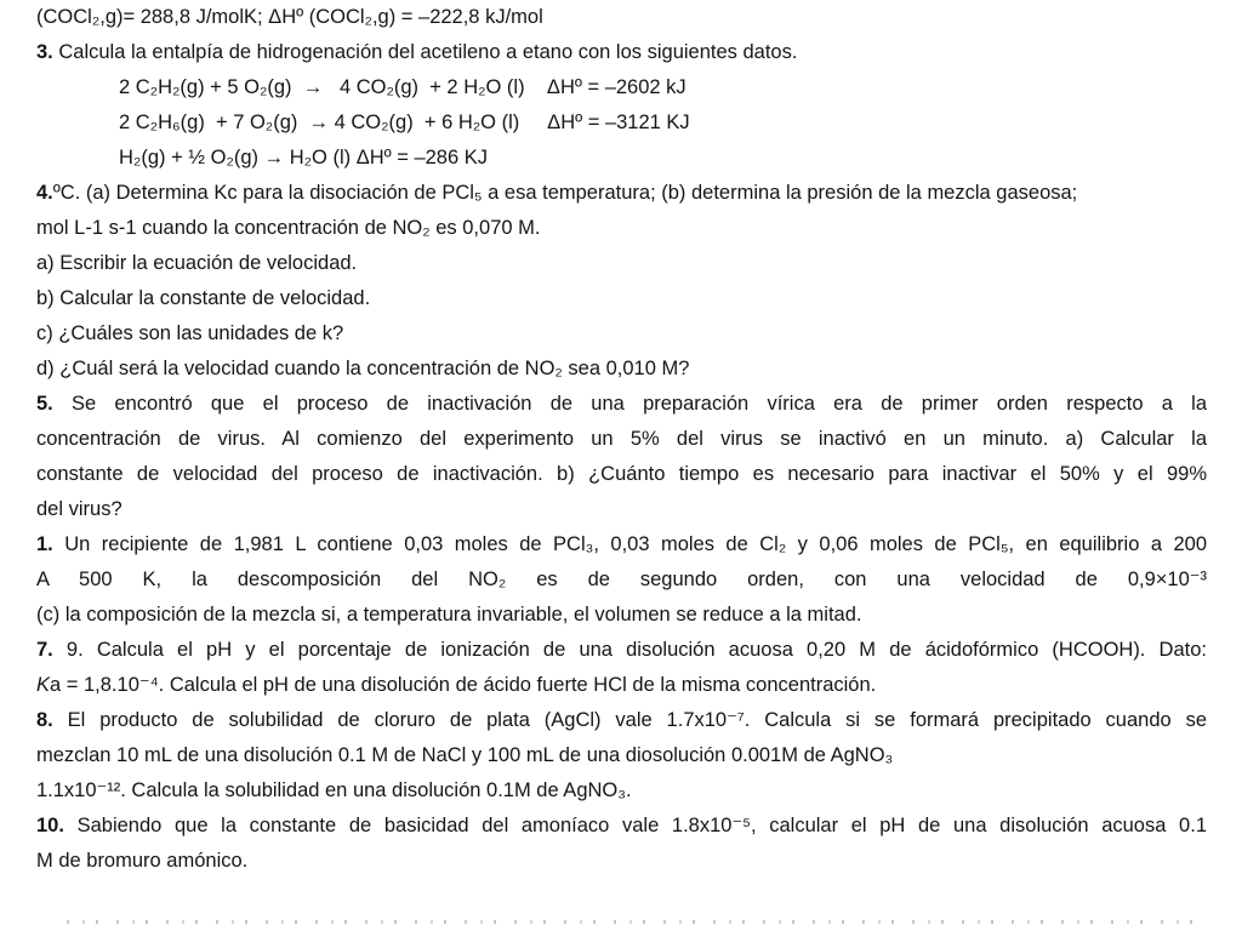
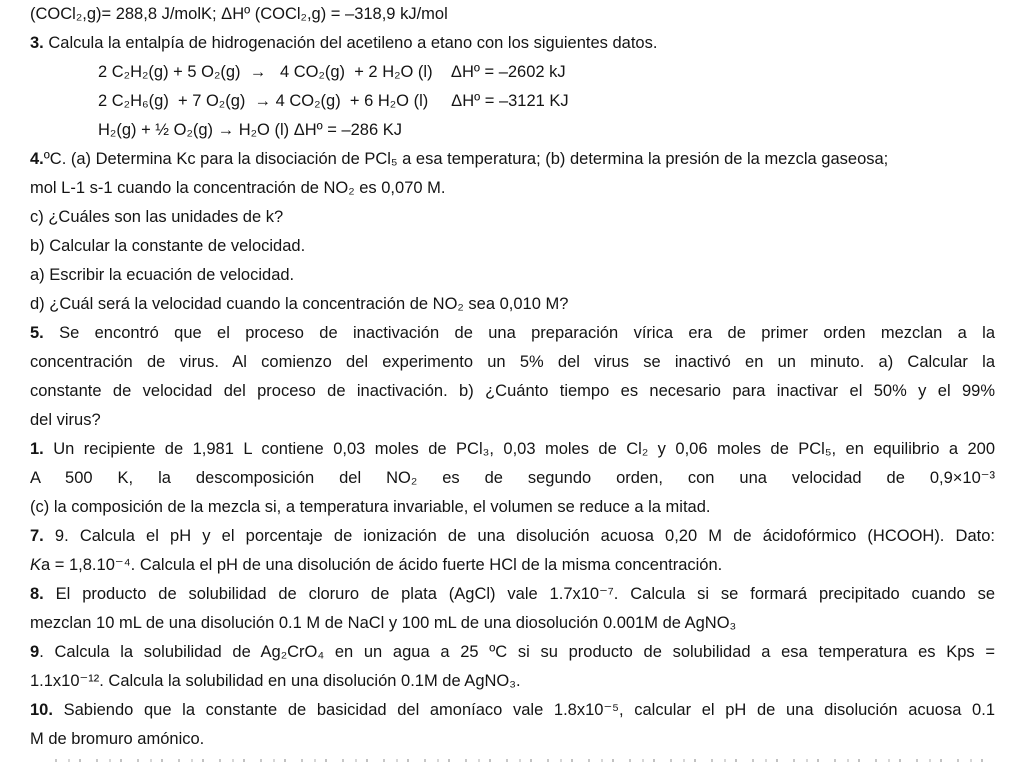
- (COCl₂,g)= 288,8 J/molK; ΔHº (COCl₂,g) = –222,8 kJ/mol
+ (COCl₂,g)= 288,8 J/molK; ΔHº (COCl₂,g) = –318,9 kJ/mol
  3. Calcula la entalpía de hidrogenación del acetileno a etano con los siguientes datos.
  2 C₂H₂(g) + 5 O₂(g) → 4 CO₂(g) + 2 H₂O (l) ΔHº = –2602 kJ
  2 C₂H₆(g) + 7 O₂(g) → 4 CO₂(g) + 6 H₂O (l) ΔHº = –3121 KJ
  H₂(g) + ½ O₂(g) → H₂O (l) ΔHº = –286 KJ
  4.ºC. (a) Determina Kc para la disociación de PCl₅ a esa temperatura; (b) determina la presión de la mezcla gaseosa;
  mol L-1 s-1 cuando la concentración de NO₂ es 0,070 M.
- a) Escribir la ecuación de velocidad.
+ c) ¿Cuáles son las unidades de k?
  b) Calcular la constante de velocidad.
- c) ¿Cuáles son las unidades de k?
+ a) Escribir la ecuación de velocidad.
  d) ¿Cuál será la velocidad cuando la concentración de NO₂ sea 0,010 M?
- 5. Se encontró que el proceso de inactivación de una preparación vírica era de primer orden respecto a la
+ 5. Se encontró que el proceso de inactivación de una preparación vírica era de primer orden mezclan a la
  concentración de virus. Al comienzo del experimento un 5% del virus se inactivó en un minuto. a) Calcular la
  constante de velocidad del proceso de inactivación. b) ¿Cuánto tiempo es necesario para inactivar el 50% y el 99%
  del virus?
  1. Un recipiente de 1,981 L contiene 0,03 moles de PCl₃, 0,03 moles de Cl₂ y 0,06 moles de PCl₅, en equilibrio a 200
  A 500 K, la descomposición del NO₂ es de segundo orden, con una velocidad de 0,9×10⁻³
  (c) la composición de la mezcla si, a temperatura invariable, el volumen se reduce a la mitad.
  7. 9. Calcula el pH y el porcentaje de ionización de una disolución acuosa 0,20 M de ácidofórmico (HCOOH). Dato:
  Ka = 1,8.10⁻⁴. Calcula el pH de una disolución de ácido fuerte HCl de la misma concentración.
  8. El producto de solubilidad de cloruro de plata (AgCl) vale 1.7x10⁻⁷. Calcula si se formará precipitado cuando se
  mezclan 10 mL de una disolución 0.1 M de NaCl y 100 mL de una diosolución 0.001M de AgNO₃
+ 9. Calcula la solubilidad de Ag₂CrO₄ en un agua a 25 ºC si su producto de solubilidad a esa temperatura es Kps =
  1.1x10⁻¹². Calcula la solubilidad en una disolución 0.1M de AgNO₃.
  10. Sabiendo que la constante de basicidad del amoníaco vale 1.8x10⁻⁵, calcular el pH de una disolución acuosa 0.1
  M de bromuro amónico.
